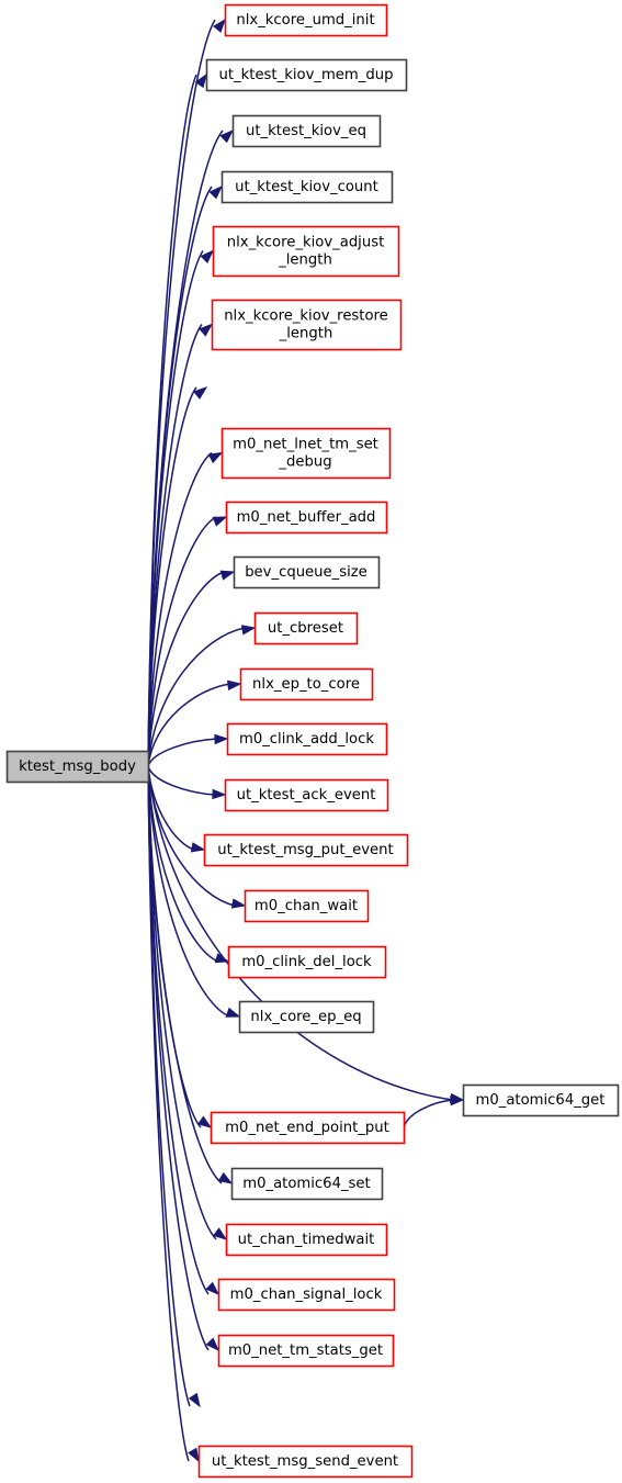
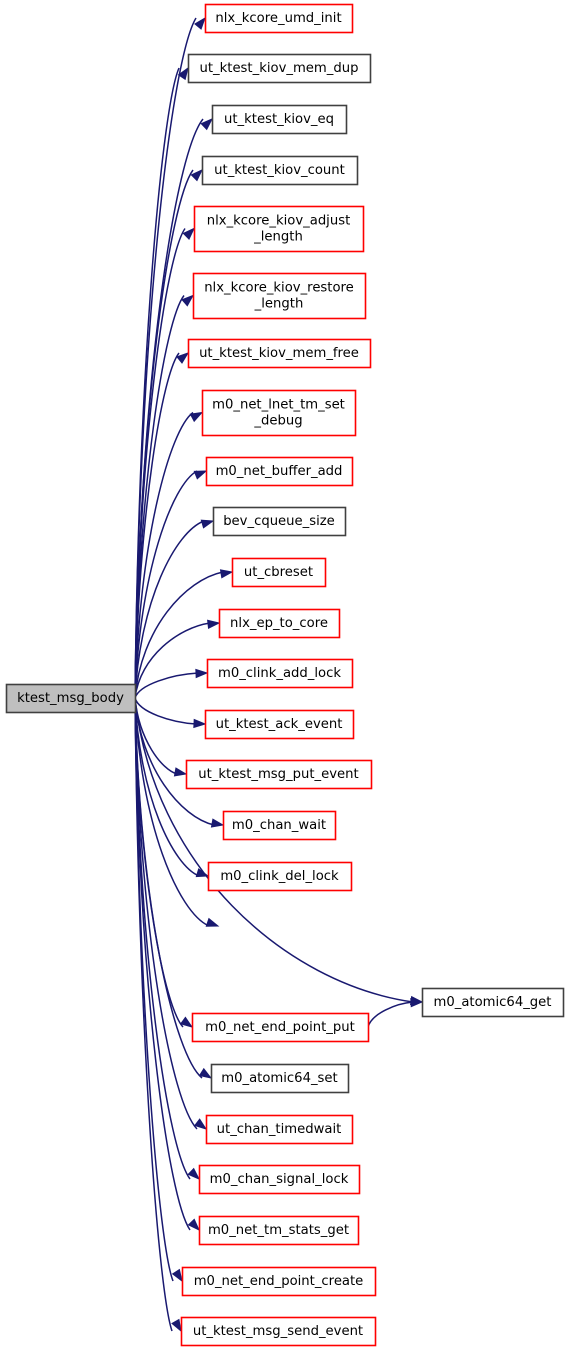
  ktest_msg_body
  nlx_kcore_umd_init
  ut_ktest_kiov_mem_dup
  ut_ktest_kiov_eq
  ut_ktest_kiov_count
  nlx_kcore_kiov_adjust
  _length
  nlx_kcore_kiov_restore
  _length
+ ut_ktest_kiov_mem_free
  m0_net_lnet_tm_set
  _debug
  m0_net_buffer_add
  bev_cqueue_size
  ut_cbreset
  nlx_ep_to_core
  m0_clink_add_lock
  ut_ktest_ack_event
  ut_ktest_msg_put_event
  m0_chan_wait
  m0_clink_del_lock
- nlx_core_ep_eq
  m0_net_end_point_put
  m0_atomic64_set
  ut_chan_timedwait
  m0_chan_signal_lock
  m0_net_tm_stats_get
+ m0_net_end_point_create
  ut_ktest_msg_send_event
  m0_atomic64_get
